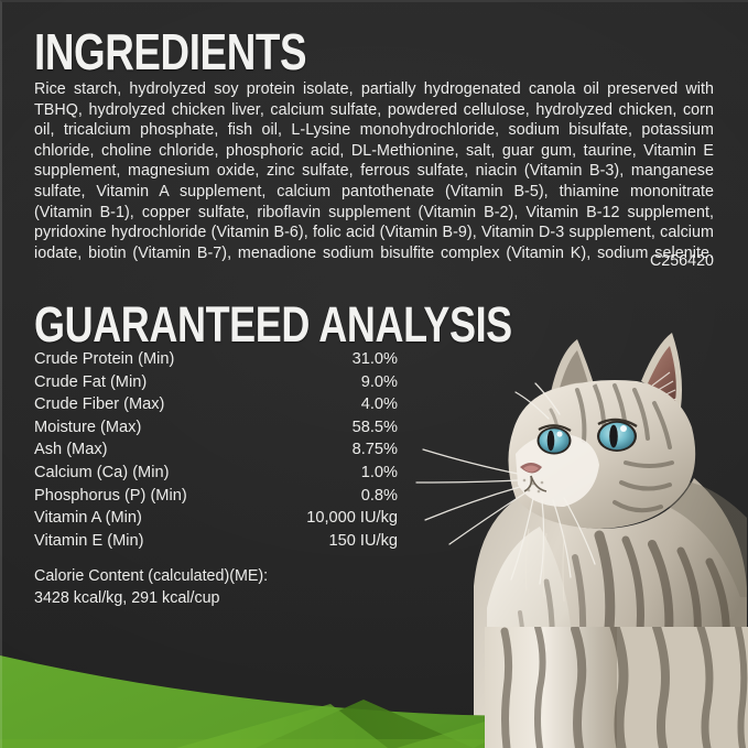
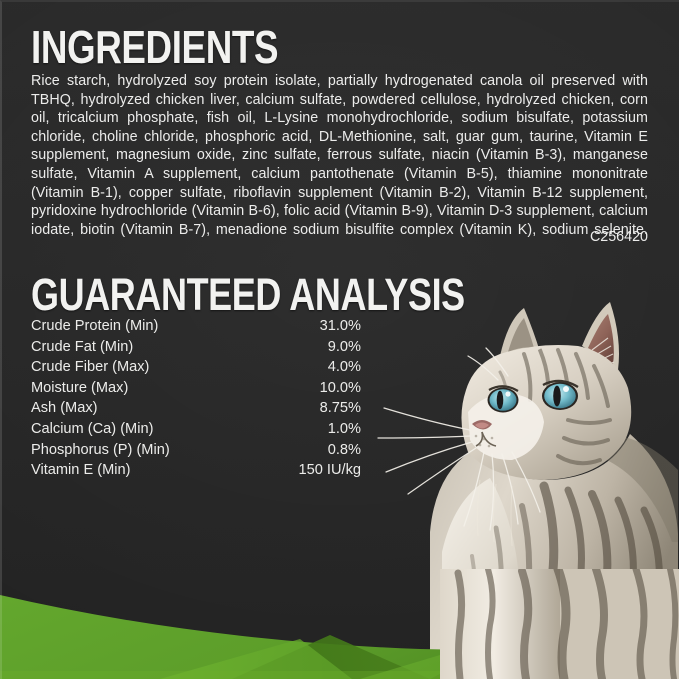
  INGREDIENTS
  Rice starch, hydrolyzed soy protein isolate, partially hydrogenated canola oil preserved with TBHQ, hydrolyzed chicken liver, calcium sulfate, powdered cellulose, hydrolyzed chicken, corn oil, tricalcium phosphate, fish oil, L-Lysine monohydrochloride, sodium bisulfate, potassium chloride, choline chloride, phosphoric acid, DL-Methionine, salt, guar gum, taurine, Vitamin E supplement, magnesium oxide, zinc sulfate, ferrous sulfate, niacin (Vitamin B-3), manganese sulfate, Vitamin A supplement, calcium pantothenate (Vitamin B-5), thiamine mononitrate (Vitamin B-1), copper sulfate, riboflavin supplement (Vitamin B-2), Vitamin B-12 supplement, pyridoxine hydrochloride (Vitamin B-6), folic acid (Vitamin B-9), Vitamin D-3 supplement, calcium iodate, biotin (Vitamin B-7), menadione sodium bisulfite complex (Vitamin K), sodium selenite.
  C256420
  GUARANTEED ANALYSIS
  Crude Protein (Min)
  31.0%
  Crude Fat (Min)
  9.0%
  Crude Fiber (Max)
  4.0%
  Moisture (Max)
- 58.5%
+ 10.0%
  Ash (Max)
  8.75%
  Calcium (Ca) (Min)
  1.0%
  Phosphorus (P) (Min)
  0.8%
- Vitamin A (Min)
- 10,000 IU/kg
  Vitamin E (Min)
  150 IU/kg
- Calorie Content (calculated)(ME):
- 3428 kcal/kg, 291 kcal/cup
